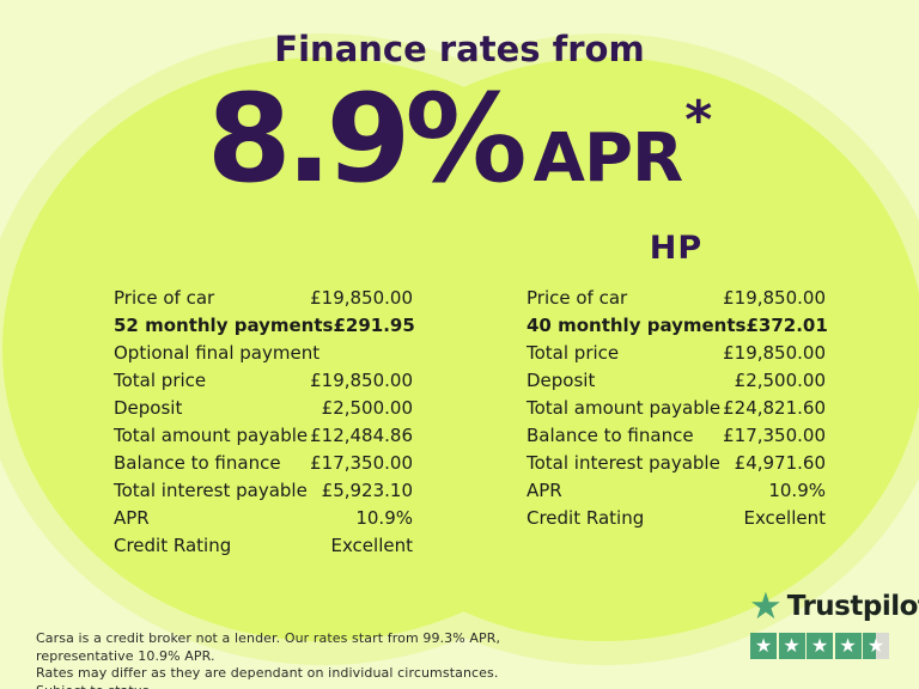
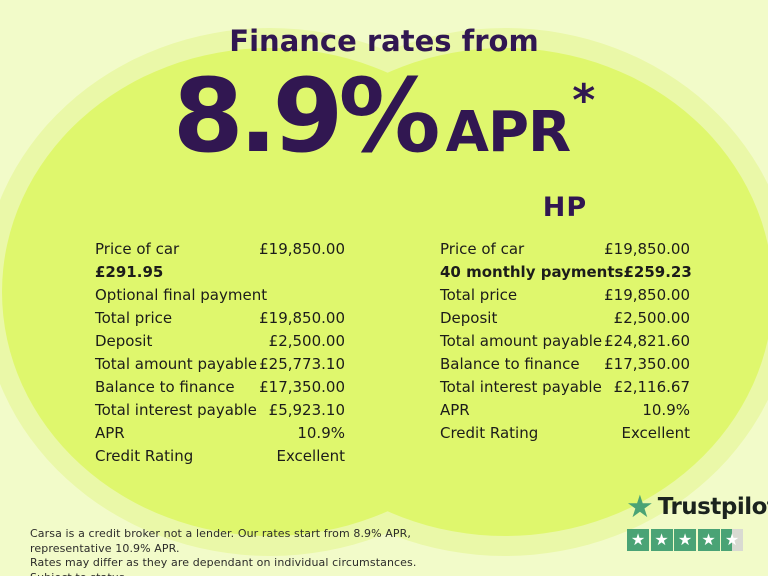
  Finance rates from
  8.9%
  APR
  *
  HP
  Price of car
  £19,850.00
- 52 monthly payments
  £291.95
  Optional final payment
  Total price
  £19,850.00
  Deposit
  £2,500.00
  Total amount payable
- £12,484.86
+ £25,773.10
  Balance to finance
  £17,350.00
  Total interest payable
  £5,923.10
  APR
  10.9%
  Credit Rating
  Excellent
  Price of car
  £19,850.00
  40 monthly payments
- £372.01
+ £259.23
  Total price
  £19,850.00
  Deposit
  £2,500.00
  Total amount payable
  £24,821.60
  Balance to finance
  £17,350.00
  Total interest payable
- £4,971.60
+ £2,116.67
  APR
  10.9%
  Credit Rating
  Excellent
- Carsa is a credit broker not a lender. Our rates start from 99.3% APR, representative 10.9% APR.
+ Carsa is a credit broker not a lender. Our rates start from 8.9% APR, representative 10.9% APR.
  Rates may differ as they are dependant on individual circumstances.
  ★
  Trustpilo
  ★
  ★
  ★
  ★
  ★
